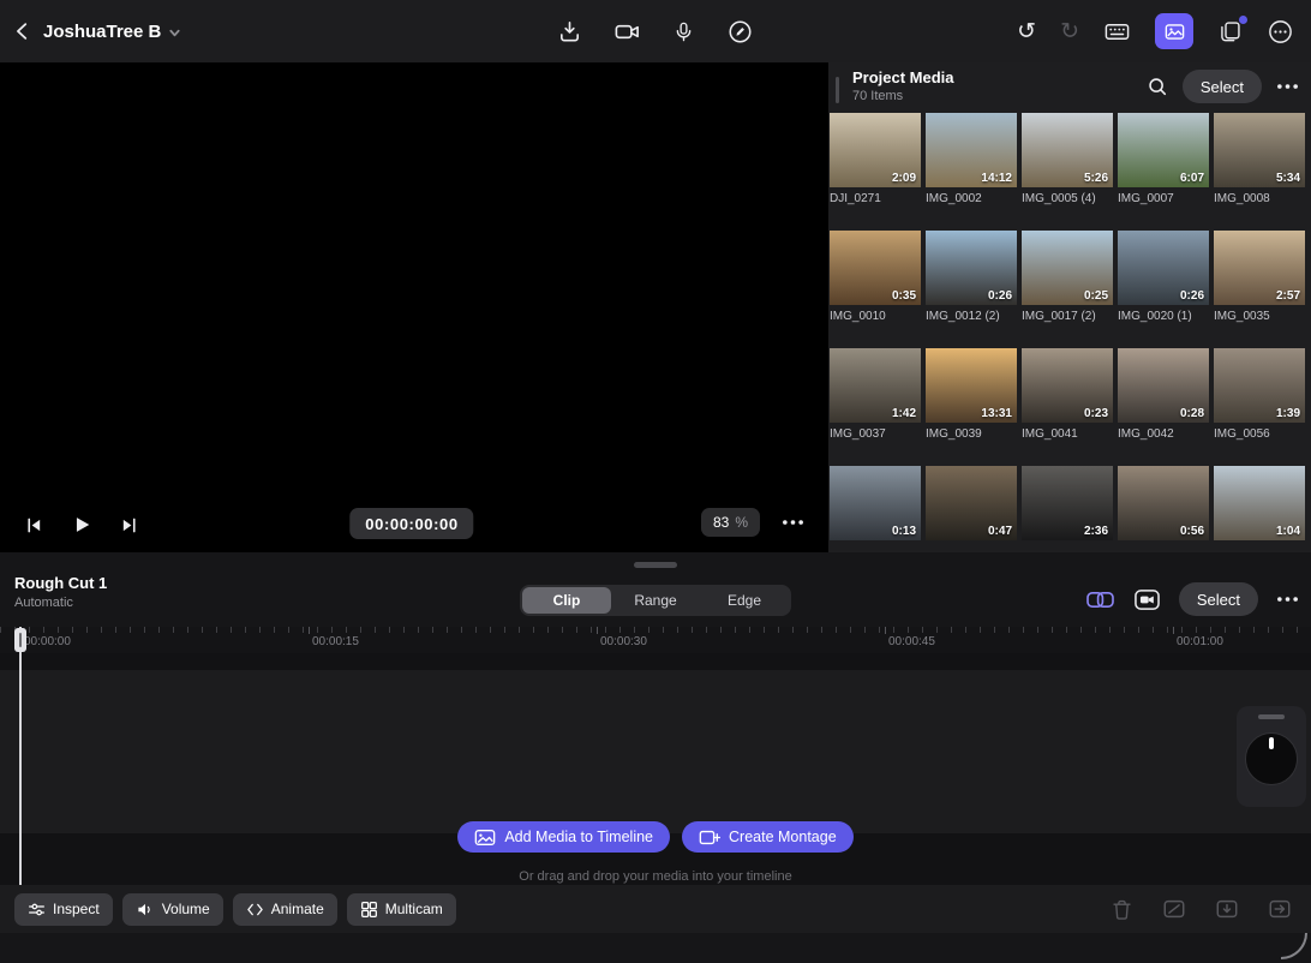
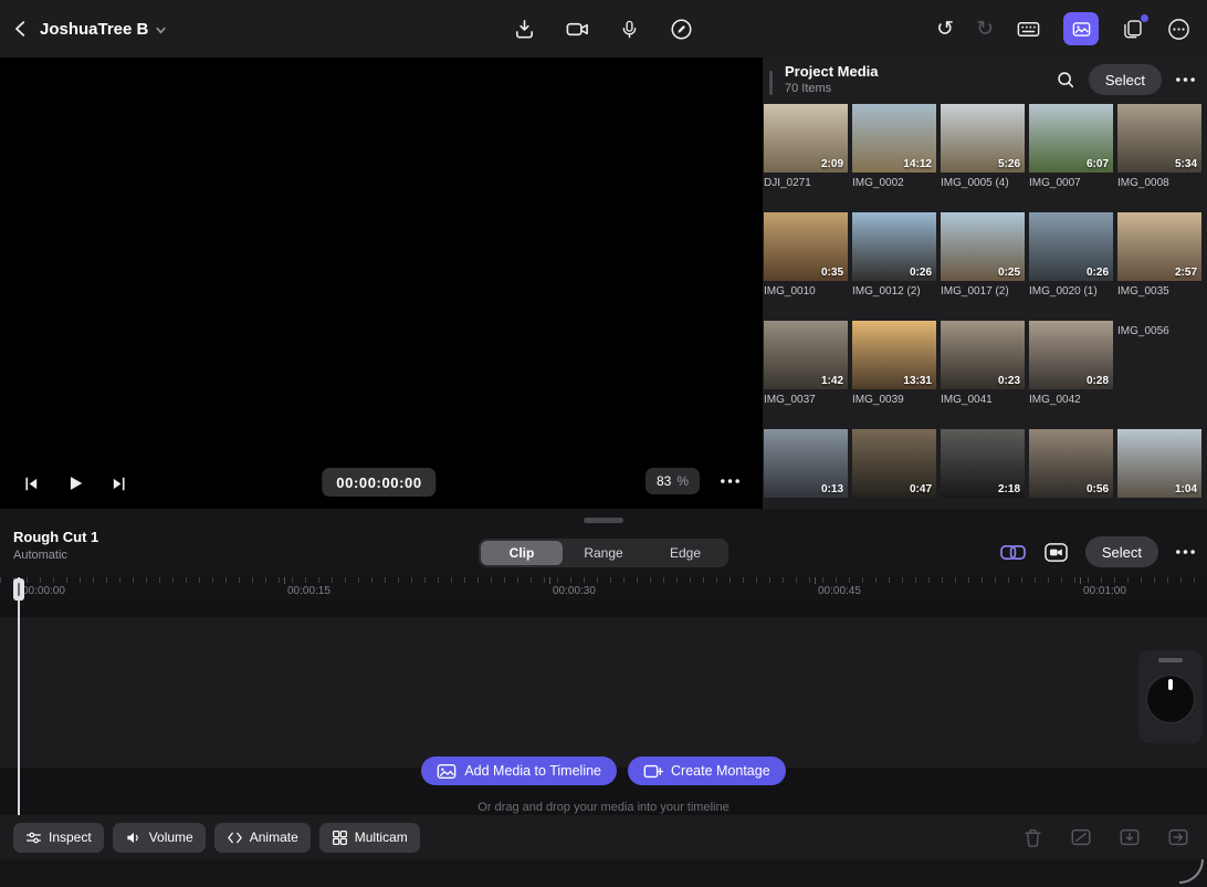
  JoshuaTree B
  ↺
  ↻
  00:00:00:00
  83
  %
  Project Media
  70 Items
  Select
  2:09
  DJI_0271
  14:12
  IMG_0002
  5:26
  IMG_0005 (4)
  6:07
  IMG_0007
  5:34
  IMG_0008
  0:35
  IMG_0010
  0:26
  IMG_0012 (2)
  0:25
  IMG_0017 (2)
  0:26
  IMG_0020 (1)
  2:57
  IMG_0035
  1:42
  IMG_0037
  13:31
  IMG_0039
  0:23
  IMG_0041
  0:28
  IMG_0042
- 1:39
  IMG_0056
  0:13
  0:47
- 2:36
+ 2:18
  0:56
  1:04
  Rough Cut 1
  Automatic
  Clip
  Range
  Edge
  Select
  00:00:00
  00:00:15
  00:00:30
  00:00:45
  00:01:00
  Add Media to Timeline
  Create Montage
  Or drag and drop your media into your timeline
  Inspect
  Volume
  Animate
  Multicam
